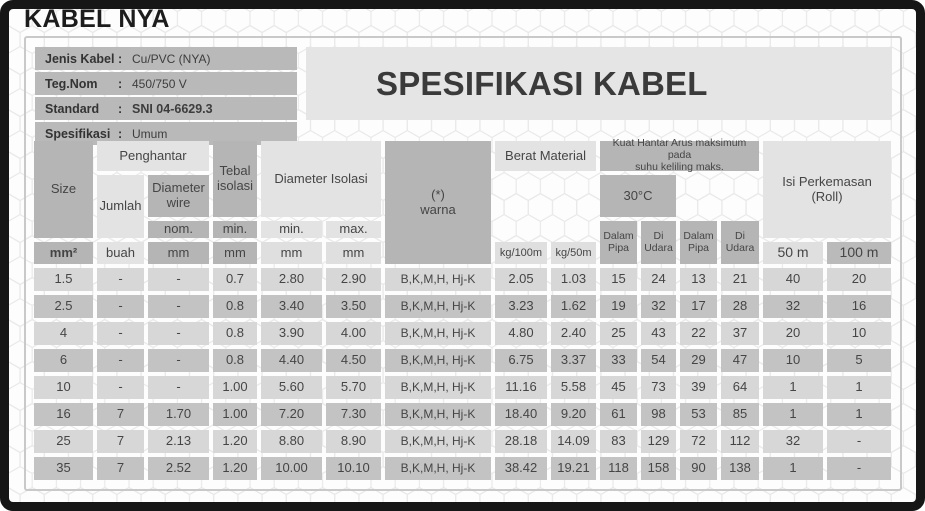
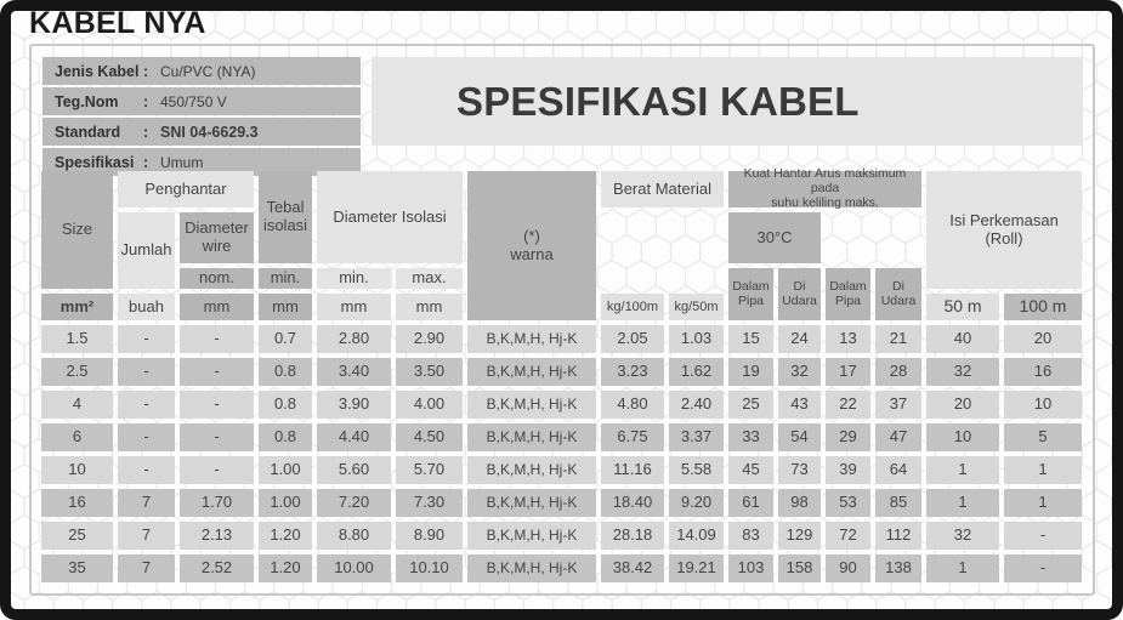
  KABEL NYA
  Jenis Kabel
  :
  Cu/PVC (NYA)
  Teg.Nom
  :
  450/750 V
  Standard
  :
  SNI 04-6629.3
  Spesifikasi
  :
  Umum
  SPESIFIKASI KABEL
  Size
  Penghantar
  Jumlah
  Diameter
  wire
  nom.
  Tebal
  isolasi
  min.
  Diameter Isolasi
  min.
  max.
  (*)
  warna
  Berat Material
  Kuat Hantar Arus maksimum pada
  suhu keliling maks.
  30°C
  Dalam
  Pipa
  Di
  Udara
  Dalam
  Pipa
  Di
  Udara
  Isi Perkemasan
  (Roll)
  mm²
  buah
  mm
  mm
  mm
  mm
  kg/100m
  kg/50m
  50 m
  100 m
  1.5
  -
  -
  0.7
  2.80
  2.90
  B,K,M,H, Hj-K
  2.05
  1.03
  15
  24
  13
  21
  40
  20
  2.5
  -
  -
  0.8
  3.40
  3.50
  B,K,M,H, Hj-K
  3.23
  1.62
  19
  32
  17
  28
  32
  16
  4
  -
  -
  0.8
  3.90
  4.00
  B,K,M,H, Hj-K
  4.80
  2.40
  25
  43
  22
  37
  20
  10
  6
  -
  -
  0.8
  4.40
  4.50
  B,K,M,H, Hj-K
  6.75
  3.37
  33
  54
  29
  47
  10
  5
  10
  -
  -
  1.00
  5.60
  5.70
  B,K,M,H, Hj-K
  11.16
  5.58
  45
  73
  39
  64
  1
  1
  16
  7
  1.70
  1.00
  7.20
  7.30
  B,K,M,H, Hj-K
  18.40
  9.20
  61
  98
  53
  85
  1
  1
  25
  7
  2.13
  1.20
  8.80
  8.90
  B,K,M,H, Hj-K
  28.18
  14.09
  83
  129
  72
  112
  32
  -
  35
  7
  2.52
  1.20
  10.00
  10.10
  B,K,M,H, Hj-K
  38.42
  19.21
- 118
+ 103
  158
  90
  138
  1
  -
